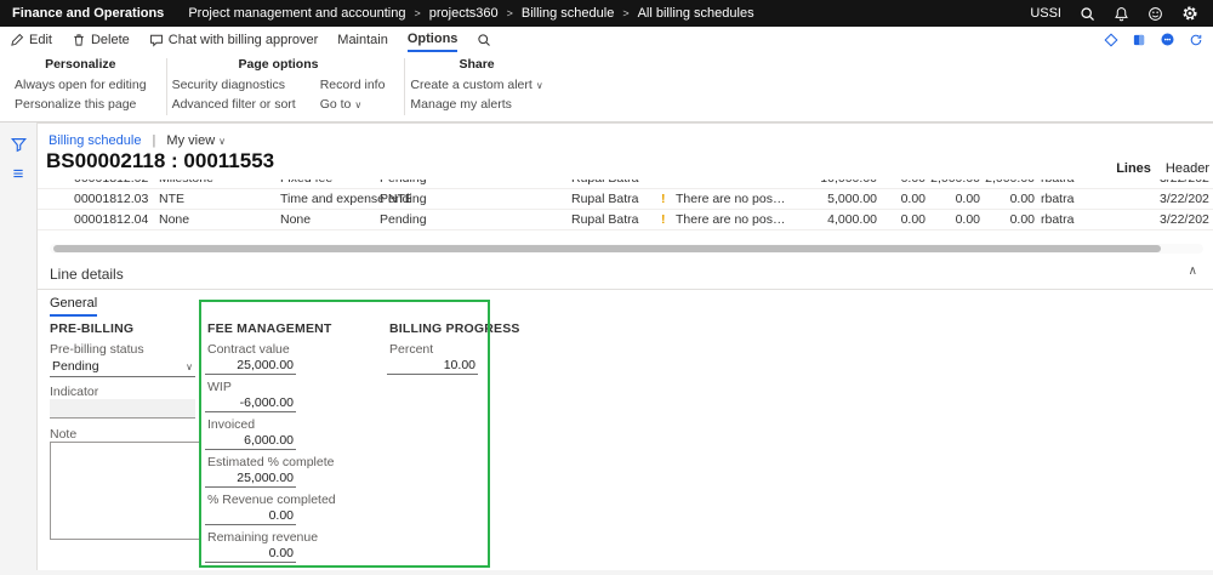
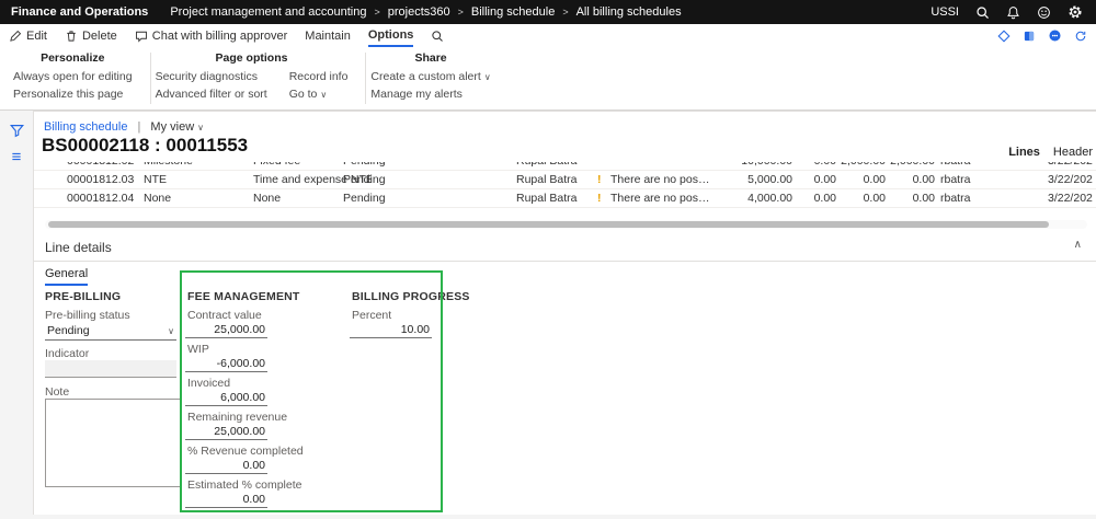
  Finance and Operations
  Project management and accounting
  >
  projects360
  >
  Billing schedule
  >
  All billing schedules
  USSI
  Edit
  Delete
  Chat with billing approver
  Maintain
  Options
  Personalize
  Always open for editing
  Personalize this page
  Page options
  Security diagnostics
  Advanced filter or sort
  Record info
  Go to ∨
  Share
  Create a custom alert ∨
  Manage my alerts
  ≡
  Billing schedule | My view ∨
  BS00002118 : 00011553
  Lines
  Header
  00001812.03
  NTE
  Time and expense NTE
  Pending
  Rupal Batra
  !
  There are no posted
  5,000.00
  0.00
  0.00
  0.00
  rbatra
  3/22/202
  00001812.04
  None
  None
  Pending
  Rupal Batra
  !
  There are no posted
  4,000.00
  0.00
  0.00
  0.00
  rbatra
  3/22/202
  Line details
  ∧
  General
  PRE-BILLING
  Pre-billing status
  Pending
  ∨
  Indicator
  Note
  FEE MANAGEMENT
  Contract value
  25,000.00
  WIP
  -6,000.00
  Invoiced
  6,000.00
- Estimated % complete
+ Remaining revenue
  25,000.00
  % Revenue completed
  0.00
- Remaining revenue
+ Estimated % complete
  0.00
  BILLING PROGRESS
  Percent
  10.00
